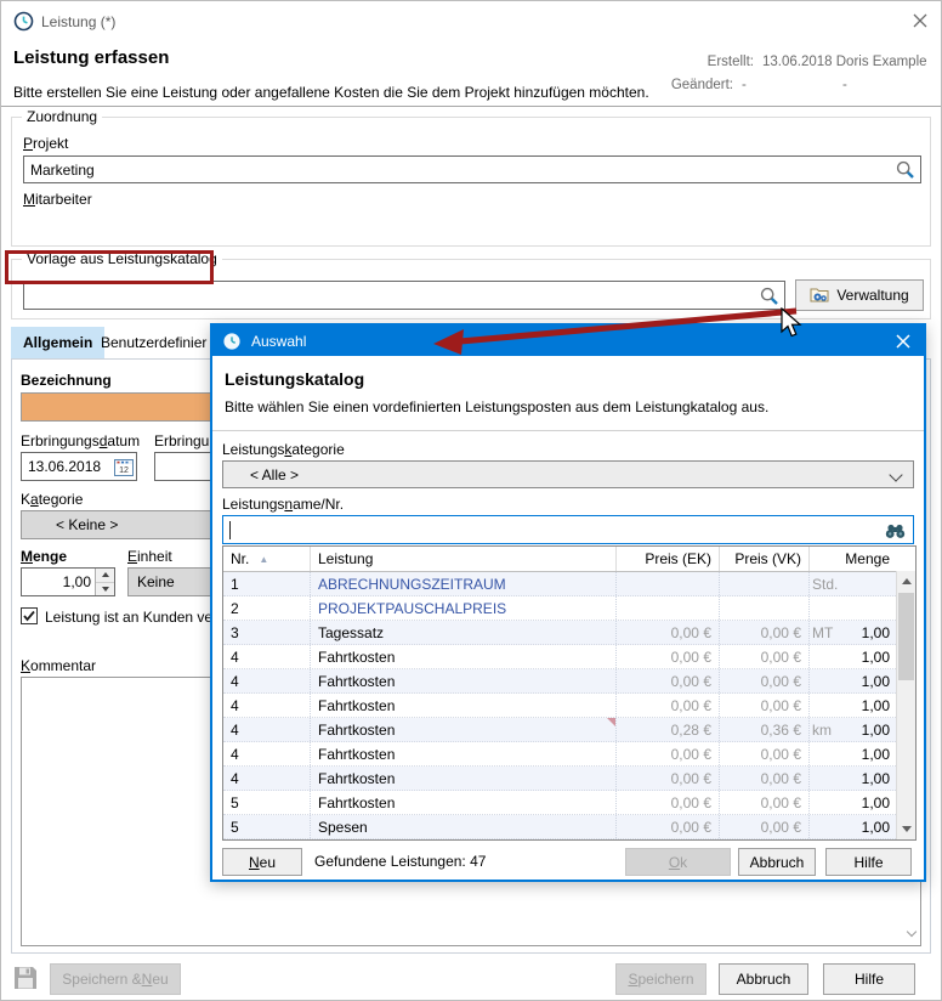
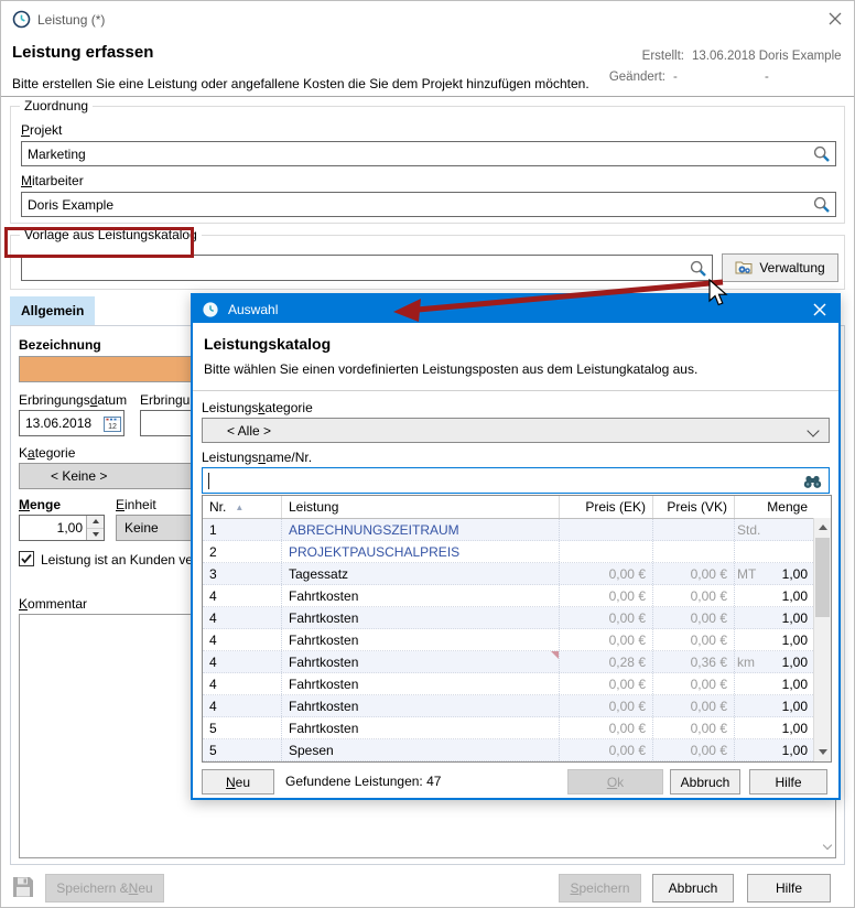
  Leistung (*)
  Leistung erfassen
  Erstellt:
  13.06.2018 Doris Example
  Geändert:
  -
  -
  Bitte erstellen Sie eine Leistung oder angefallene Kosten die Sie dem Projekt hinzufügen möchten.
  Zuordnung
  Projekt
  Marketing
  Mitarbeiter
+ Doris Example
  Vorlage aus Leistungskatalog
  Verwaltung
  Allgemein
- Benutzerdefinier
  Bezeichnung
  Erbringungsdatum
  13.06.2018
  Erbringu
  Kategorie
  < Keine >
  Menge
  1,00
  Einheit
  Keine
  Leistung ist an Kunden ve
  Kommentar
  Speichern &
  N
  eu
  S
  peichern
  Abbruch
  Hilfe
  Auswahl
  Leistungskatalog
  Bitte wählen Sie einen vordefinierten Leistungsposten aus dem Leistungkatalog aus.
  Leistungskategorie
  < Alle >
  Leistungsname/Nr.
  Nr.
  ▲
  Leistung
  Preis (EK)
  Preis (VK)
  Menge
  1
  ABRECHNUNGSZEITRAUM
  Std.
  2
  PROJEKTPAUSCHALPREIS
  3
  Tagessatz
  0,00 €
  0,00 €
  MT
  1,00
  4
  Fahrtkosten
  0,00 €
  0,00 €
  1,00
  4
  Fahrtkosten
  0,00 €
  0,00 €
  1,00
  4
  Fahrtkosten
  0,00 €
  0,00 €
  1,00
  4
  Fahrtkosten
  0,28 €
  0,36 €
  km
  1,00
  4
  Fahrtkosten
  0,00 €
  0,00 €
  1,00
  4
  Fahrtkosten
  0,00 €
  0,00 €
  1,00
  5
  Fahrtkosten
  0,00 €
  0,00 €
  1,00
  5
  Spesen
  0,00 €
  0,00 €
  1,00
  N
  eu
  Gefundene Leistungen: 47
  O
  k
  Abbruch
  Hilfe
